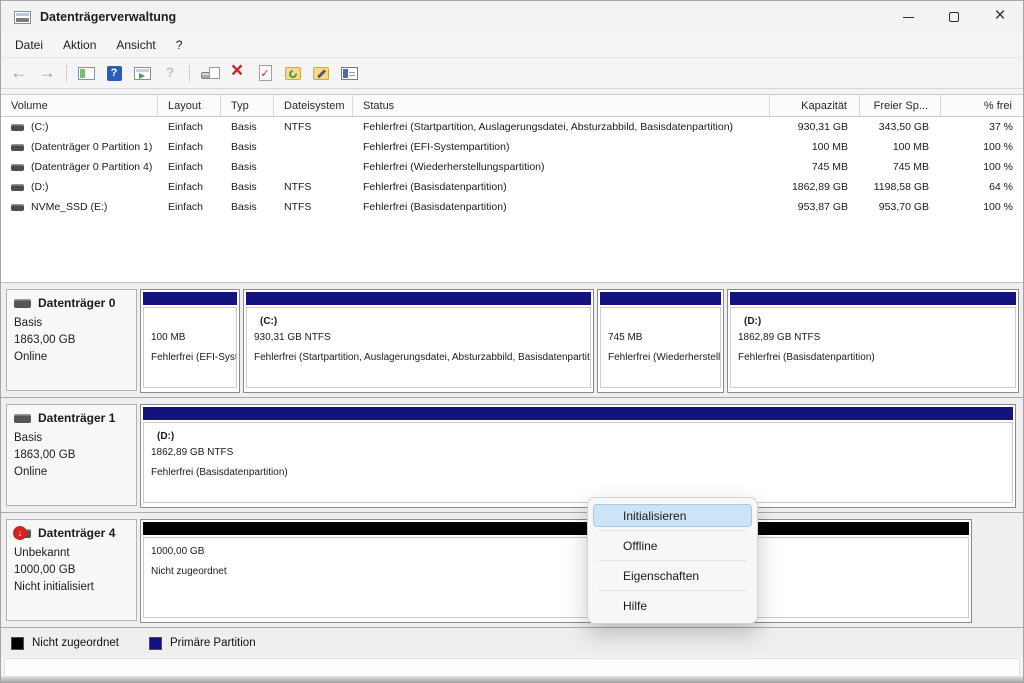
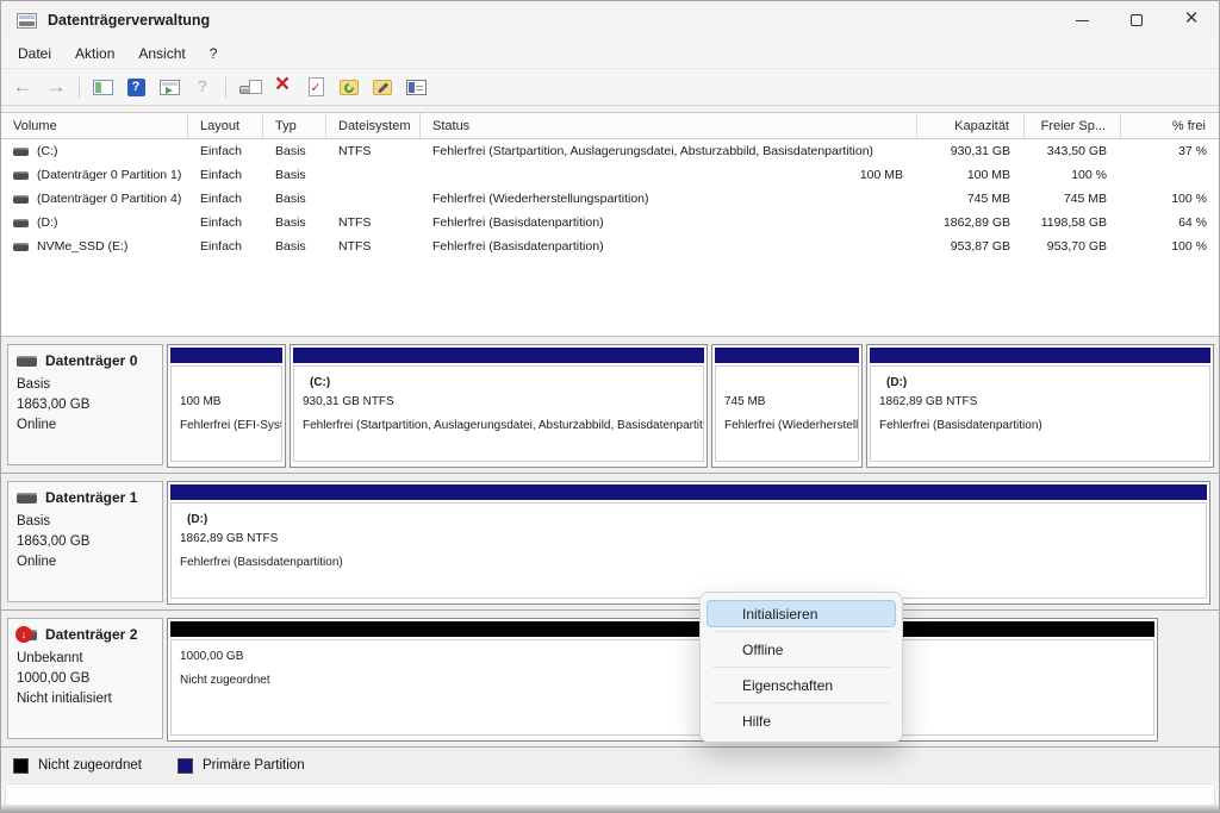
  Datenträgerverwaltung
  Datei
  Aktion
  Ansicht
  ?
  Volume
  Layout
  Typ
  Dateisystem
  Status
  Kapazität
  Freier Sp...
  % frei
  (C:)
  Einfach
  Basis
  NTFS
  Fehlerfrei (Startpartition, Auslagerungsdatei, Absturzabbild, Basisdatenpartition)
  930,31 GB
  343,50 GB
  37 %
  (Datenträger 0 Partition 1)
  Einfach
  Basis
- Fehlerfrei (EFI-Systempartition)
  100 MB
  100 MB
  100 %
  (Datenträger 0 Partition 4)
  Einfach
  Basis
  Fehlerfrei (Wiederherstellungspartition)
  745 MB
  745 MB
  100 %
  (D:)
  Einfach
  Basis
  NTFS
  Fehlerfrei (Basisdatenpartition)
  1862,89 GB
  1198,58 GB
  64 %
  NVMe_SSD (E:)
  Einfach
  Basis
  NTFS
  Fehlerfrei (Basisdatenpartition)
  953,87 GB
  953,70 GB
  100 %
  Datenträger 0
  Basis
  1863,00 GB
  Online
  100 MB
  Fehlerfrei (EFI-Sys
  (C:)
  930,31 GB NTFS
  Fehlerfrei (Startpartition, Auslagerungsdatei, Absturzabbild, Basisdatenpartit
  745 MB
  Fehlerfrei (Wiederherstell
  (D:)
  1862,89 GB NTFS
  Fehlerfrei (Basisdatenpartition)
  Datenträger 1
  Basis
  1863,00 GB
  Online
  (D:)
  1862,89 GB NTFS
  Fehlerfrei (Basisdatenpartition)
  ↓
- Datenträger 4
+ Datenträger 2
  Unbekannt
  1000,00 GB
  Nicht initialisiert
  1000,00 GB
  Nicht zugeordnet
  Nicht zugeordnet
  Primäre Partition
  Initialisieren
  Offline
  Eigenschaften
  Hilfe
